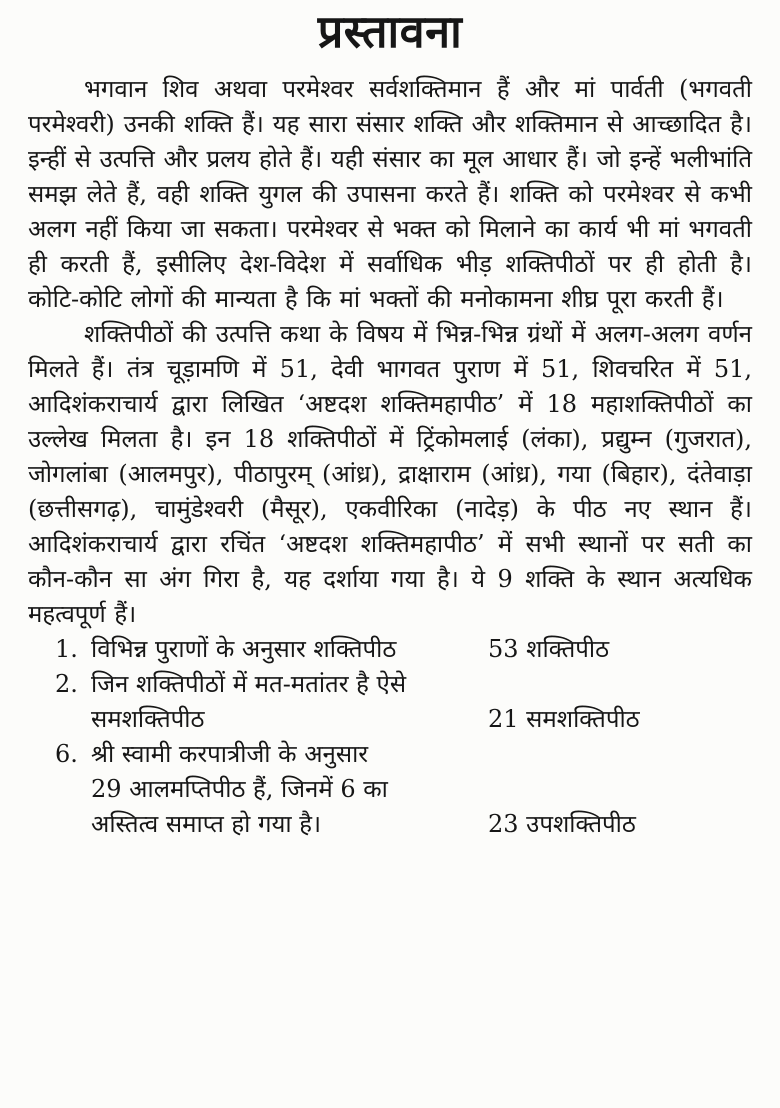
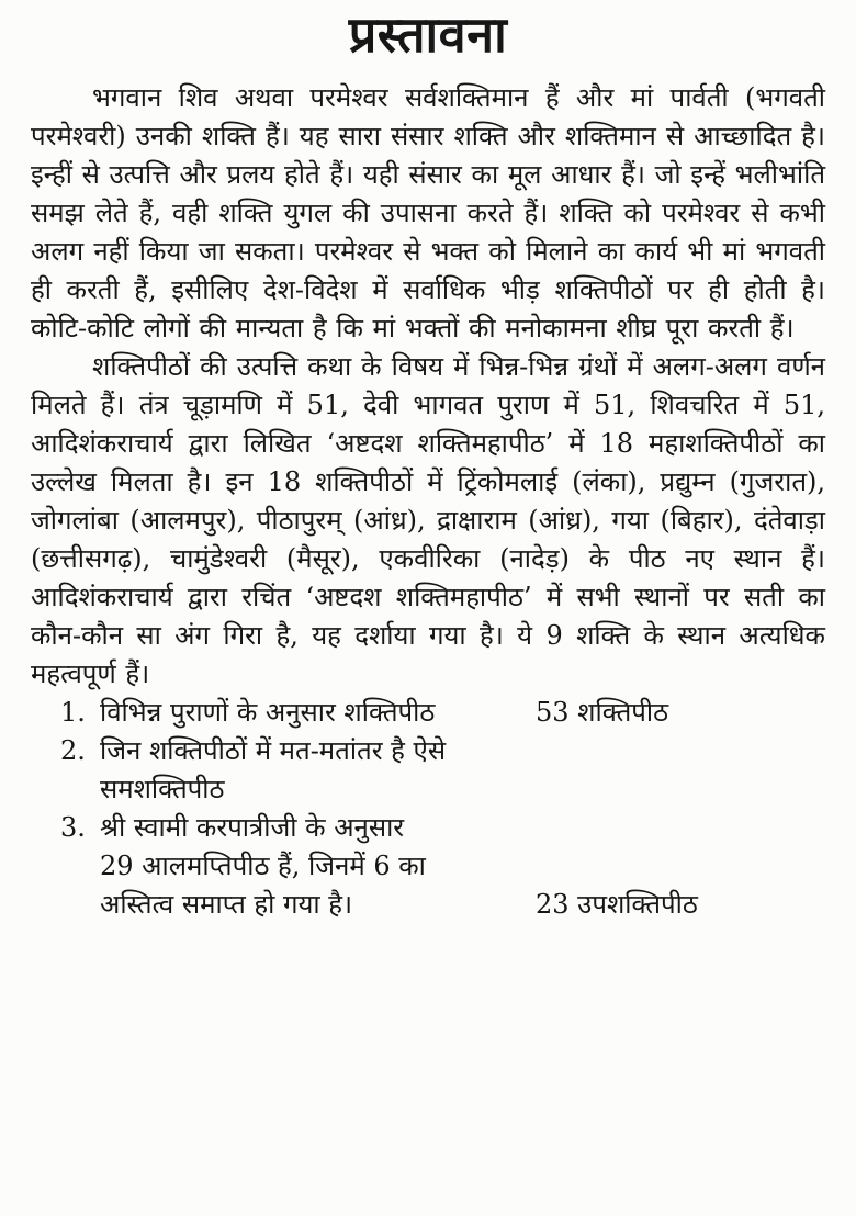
  प्रस्तावना
  भगवान शिव अथवा परमेश्वर सर्वशक्तिमान हैं और मां पार्वती (भगवती परमेश्वरी) उनकी शक्ति हैं। यह सारा संसार शक्ति और शक्तिमान से आच्छादित है। इन्हीं से उत्पत्ति और प्रलय होते हैं। यही संसार का मूल आधार हैं। जो इन्हें भलीभांति समझ लेते हैं, वही शक्ति युगल की उपासना करते हैं। शक्ति को परमेश्वर से कभी अलग नहीं किया जा सकता। परमेश्वर से भक्त को मिलाने का कार्य भी मां भगवती ही करती हैं, इसीलिए देश-विदेश में सर्वाधिक भीड़ शक्तिपीठों पर ही होती है। कोटि-कोटि लोगों की मान्यता है कि मां भक्तों की मनोकामना शीघ्र पूरा करती हैं।
  शक्तिपीठों की उत्पत्ति कथा के विषय में भिन्न-भिन्न ग्रंथों में अलग-अलग वर्णन मिलते हैं। तंत्र चूड़ामणि में 51, देवी भागवत पुराण में 51, शिवचरित में 51, आदिशंकराचार्य द्वारा लिखित ‘अष्टदश शक्तिमहापीठ’ में 18 महाशक्तिपीठों का उल्लेख मिलता है। इन 18 शक्तिपीठों में ट्रिंकोमलाई (लंका), प्रद्युम्न (गुजरात), जोगलांबा (आलमपुर), पीठापुरम् (आंध्र), द्राक्षाराम (आंध्र), गया (बिहार), दंतेवाड़ा (छत्तीसगढ़), चामुंडेश्वरी (मैसूर), एकवीरिका (नादेड़) के पीठ नए स्थान हैं। आदिशंकराचार्य द्वारा रचिंत ‘अष्टदश शक्तिमहापीठ’ में सभी स्थानों पर सती का कौन-कौन सा अंग गिरा है, यह दर्शाया गया है। ये 9 शक्ति के स्थान अत्यधिक महत्वपूर्ण हैं।
  1.
  विभिन्न पुराणों के अनुसार शक्तिपीठ
  53 शक्तिपीठ
  2.
  जिन शक्तिपीठों में मत-मतांतर है ऐसे
  समशक्तिपीठ
- 21 समशक्तिपीठ
- 6.
+ 3.
  श्री स्वामी करपात्रीजी के अनुसार
  29 आलमप्तिपीठ हैं, जिनमें 6 का
  अस्तित्व समाप्त हो गया है।
  23 उपशक्तिपीठ
